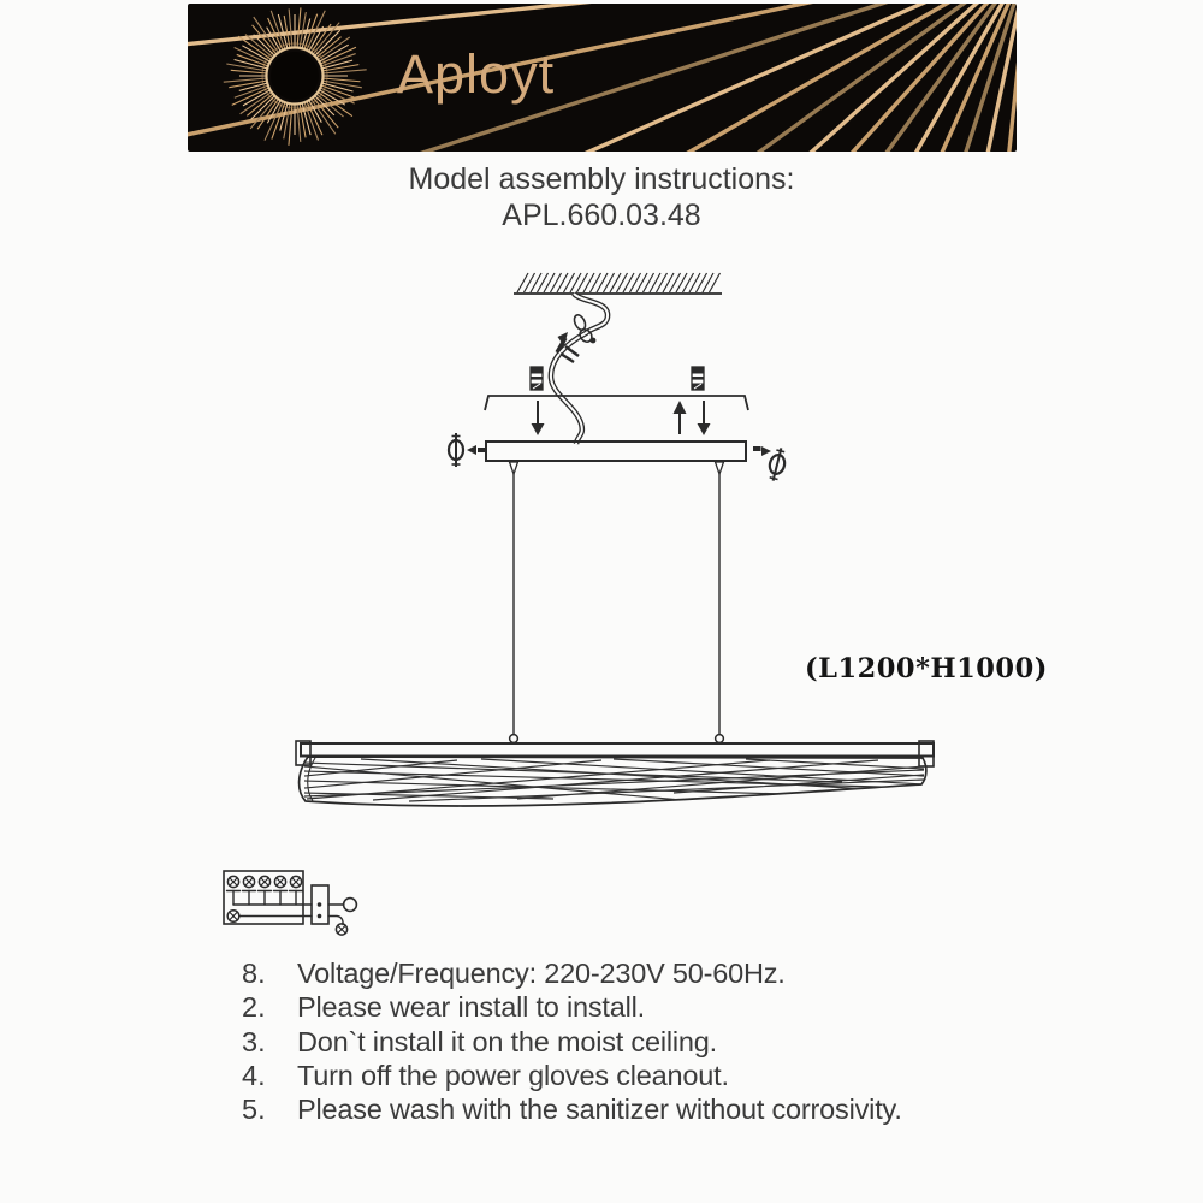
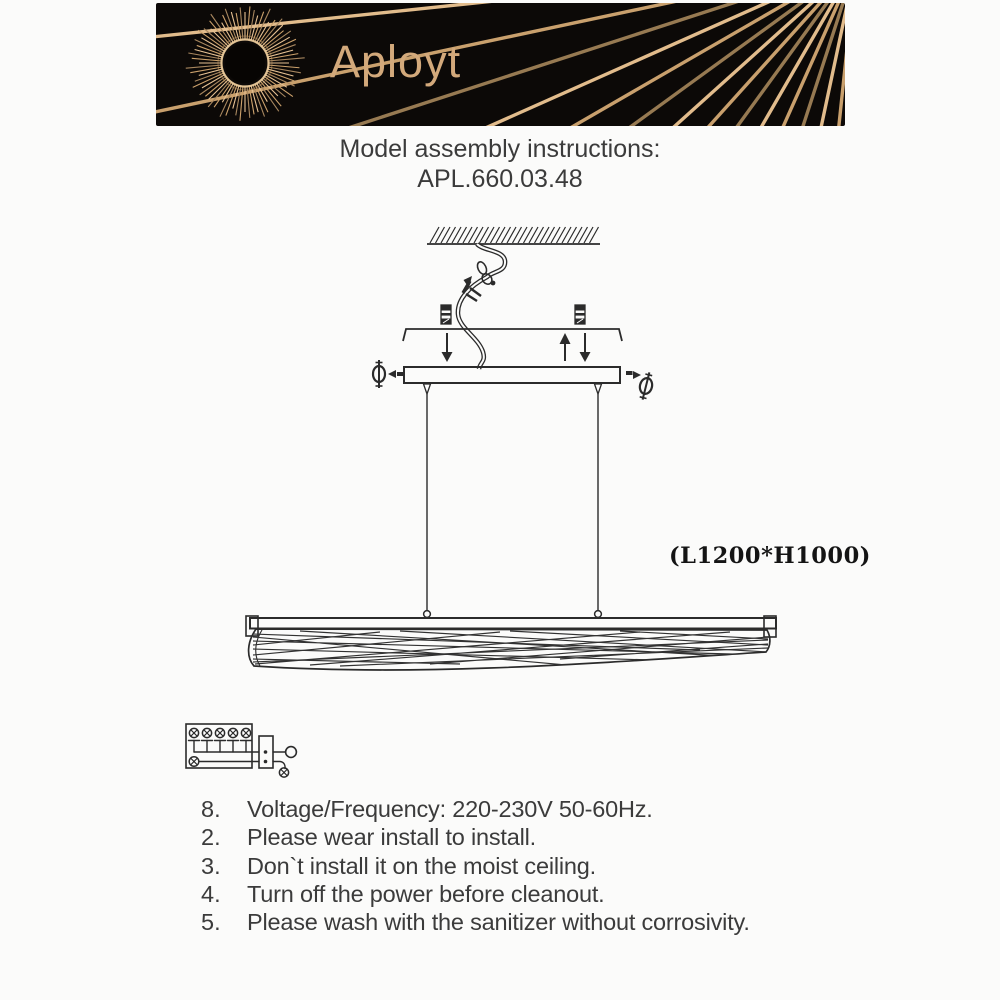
  Aployt
  Model assembly instructions:
  APL.660.03.48
  (L1200*H1000)
  8.
  Voltage/Frequency: 220-230V 50-60Hz.
  2.
  Please wear install to install.
  3.
  Don`t install it on the moist ceiling.
  4.
- Turn off the power gloves cleanout.
+ Turn off the power before cleanout.
  5.
  Please wash with the sanitizer without corrosivity.
